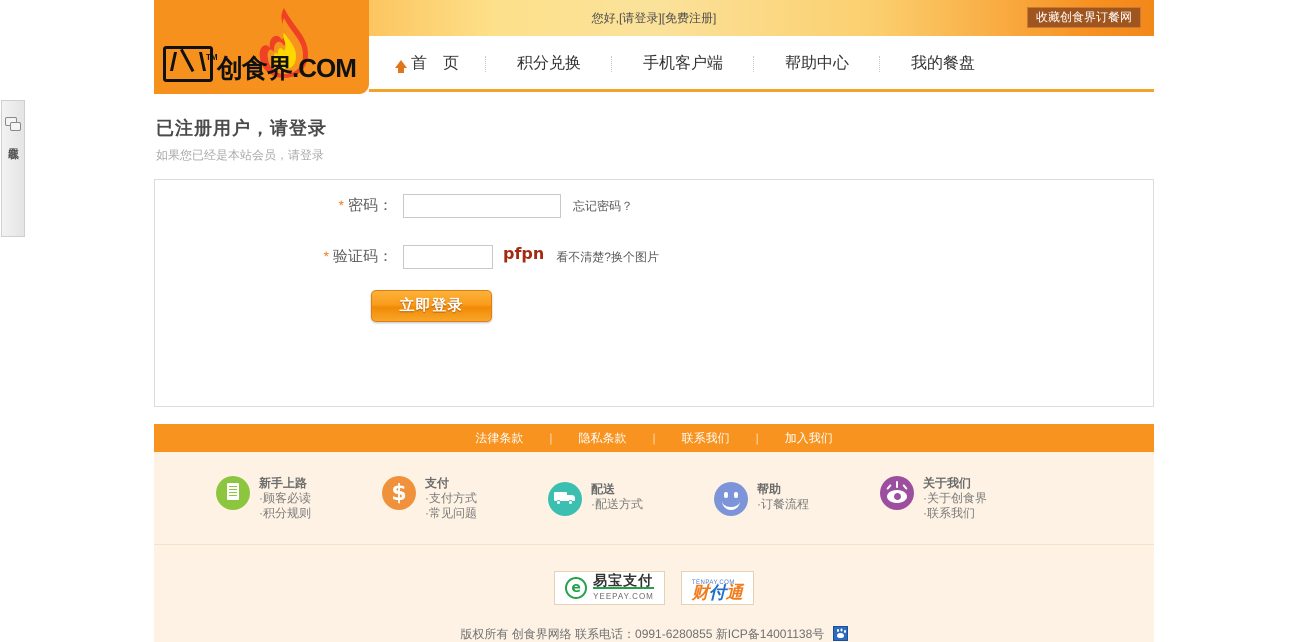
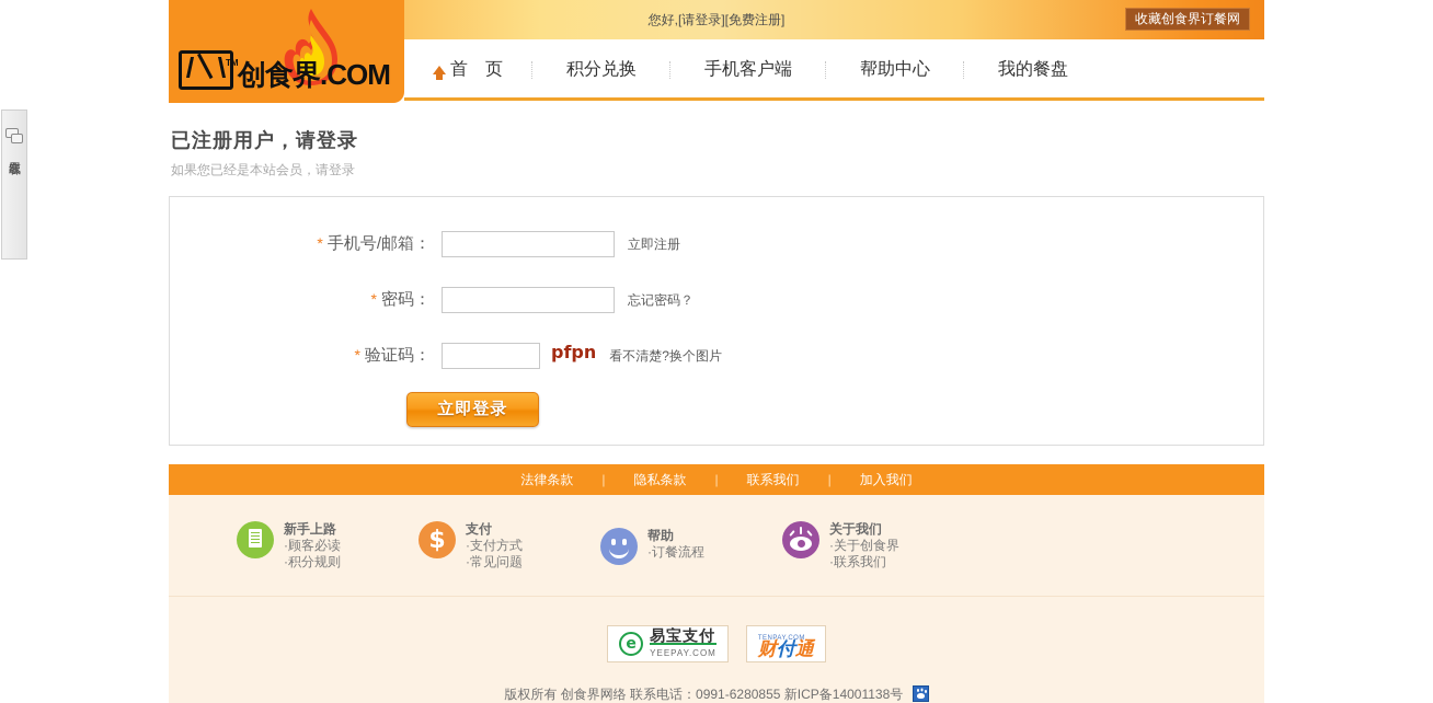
  您好,[请登录][免费注册]
  收藏创食界订餐网
  TM
  创食界.COM
  首 页
  积分兑换
  手机客户端
  帮助中心
  我的餐盘
  已注册用户，请登录
  如果您已经是本站会员，请登录
+ * 手机号/邮箱：
+ 立即注册
  * 密码：
  忘记密码？
  * 验证码：
  pfpn
  看不清楚?换个图片
  立即登录
  法律条款
  |
  隐私条款
  |
  联系我们
  |
  加入我们
  新手上路
  ·顾客必读
  ·积分规则
  $
  支付
  ·支付方式
  ·常见问题
- 配送
- ·配送方式
  帮助
  ·订餐流程
  关于我们
  ·关于创食界
  ·联系我们
  e
  易宝支付
  YEEPAY.COM
  财付通
  版权所有 创食界网络 联系电话：0991-6280855 新ICP备14001138号
